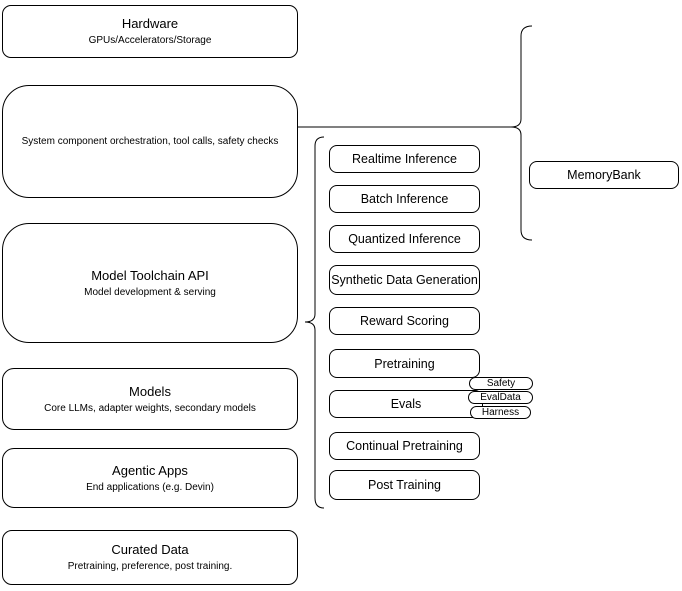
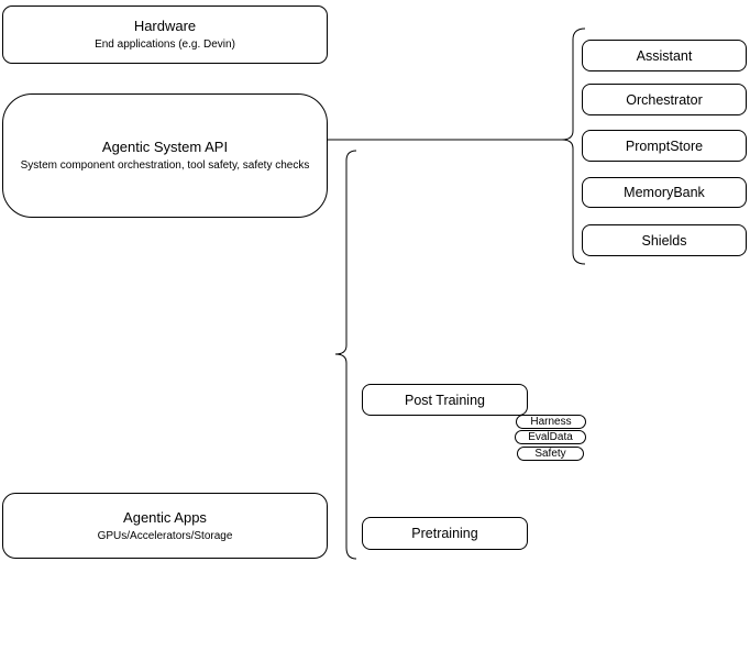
  Hardware
- GPUs/Accelerators/Storage
+ End applications (e.g. Devin)
+ Agentic System API
- System component orchestration, tool calls, safety checks
+ System component orchestration, tool safety, safety checks
- Model Toolchain API
- Model development & serving
- Models
- Core LLMs, adapter weights, secondary models
  Agentic Apps
- End applications (e.g. Devin)
+ GPUs/Accelerators/Storage
- Curated Data
- Pretraining, preference, post training.
- Realtime Inference
- Batch Inference
- Quantized Inference
- Synthetic Data Generation
- Reward Scoring
- Pretraining
+ Post Training
- Evals
- Continual Pretraining
- Post Training
+ Pretraining
- Safety
+ Harness
  EvalData
- Harness
+ Safety
+ Assistant
+ Orchestrator
+ PromptStore
  MemoryBank
+ Shields
